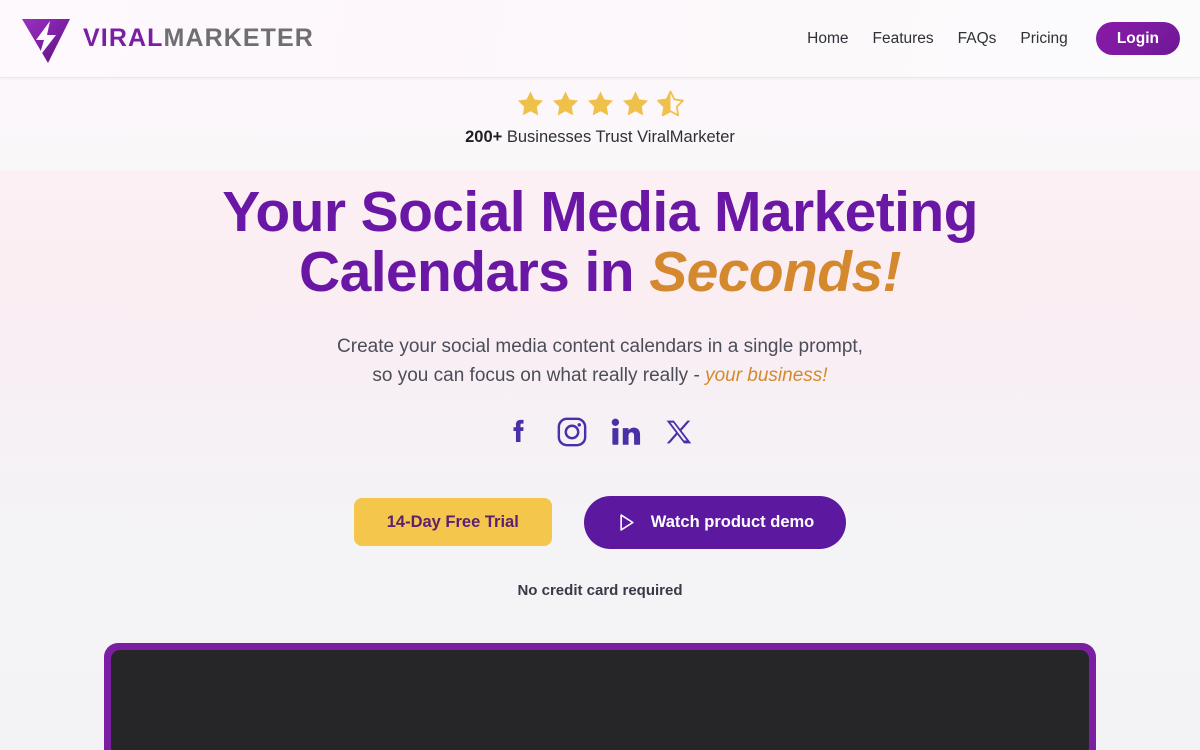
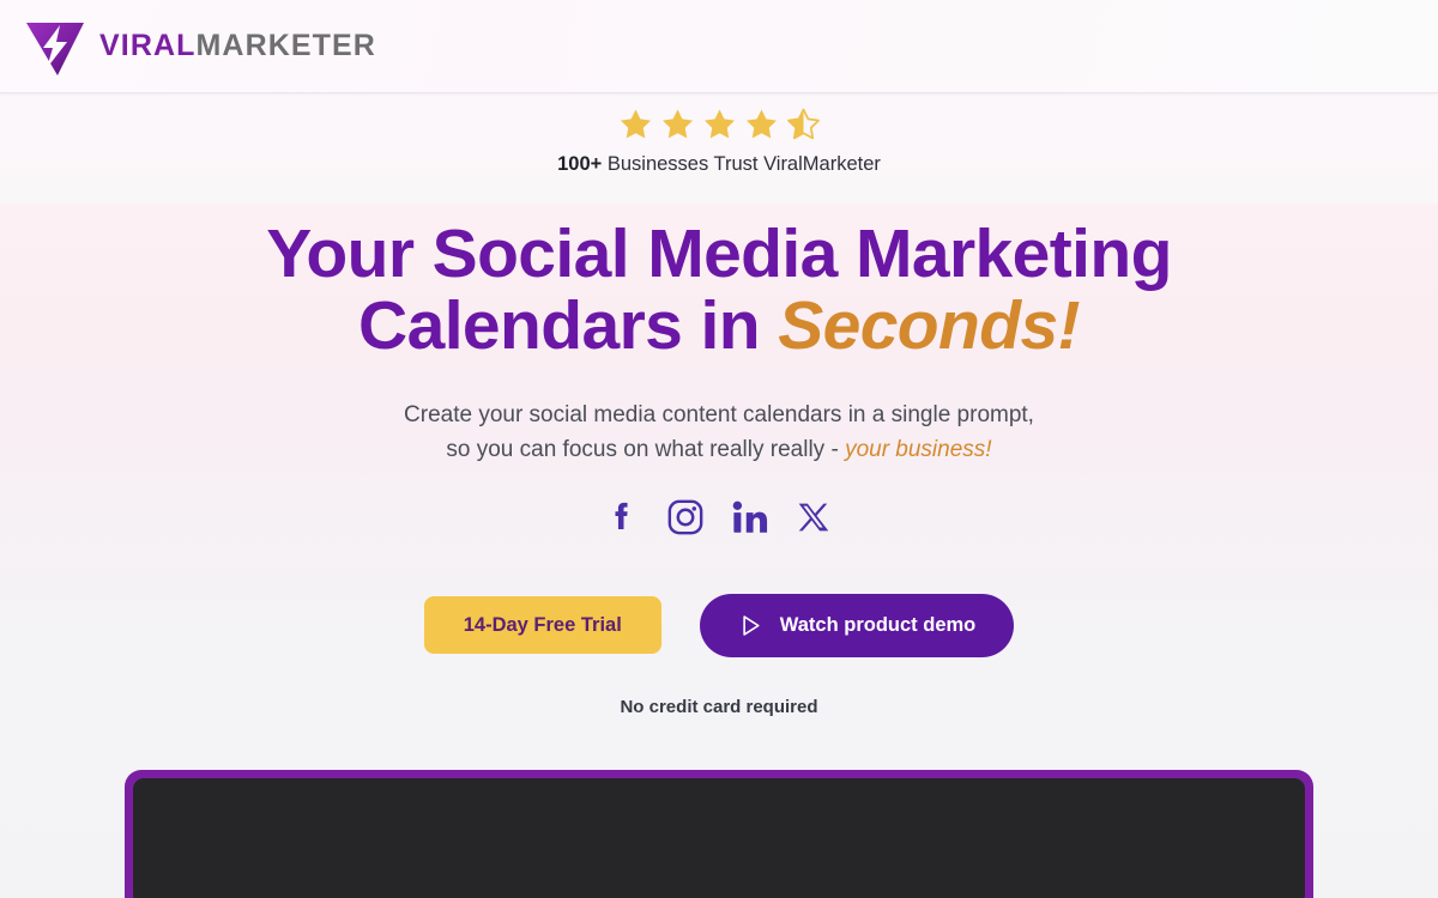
  VIRALMARKETER
- Home
- Features
- FAQs
- Pricing
- Login
- 200+ Businesses Trust ViralMarketer
+ 100+ Businesses Trust ViralMarketer
  Your Social Media Marketing
  Calendars in Seconds!
  Create your social media content calendars in a single prompt,
  so you can focus on what really really - your business!
  14-Day Free Trial
  Watch product demo
  No credit card required
